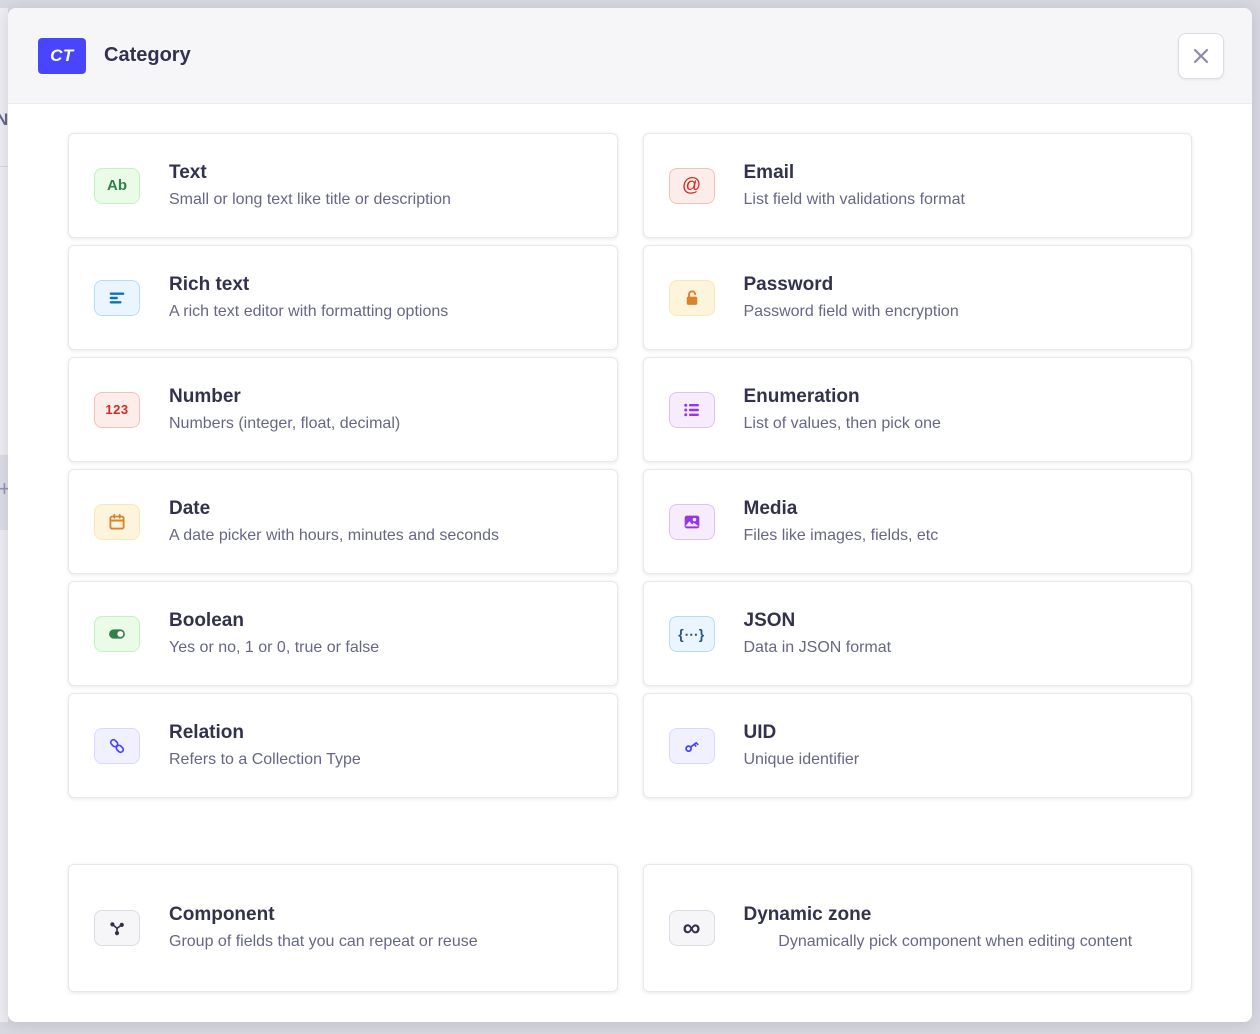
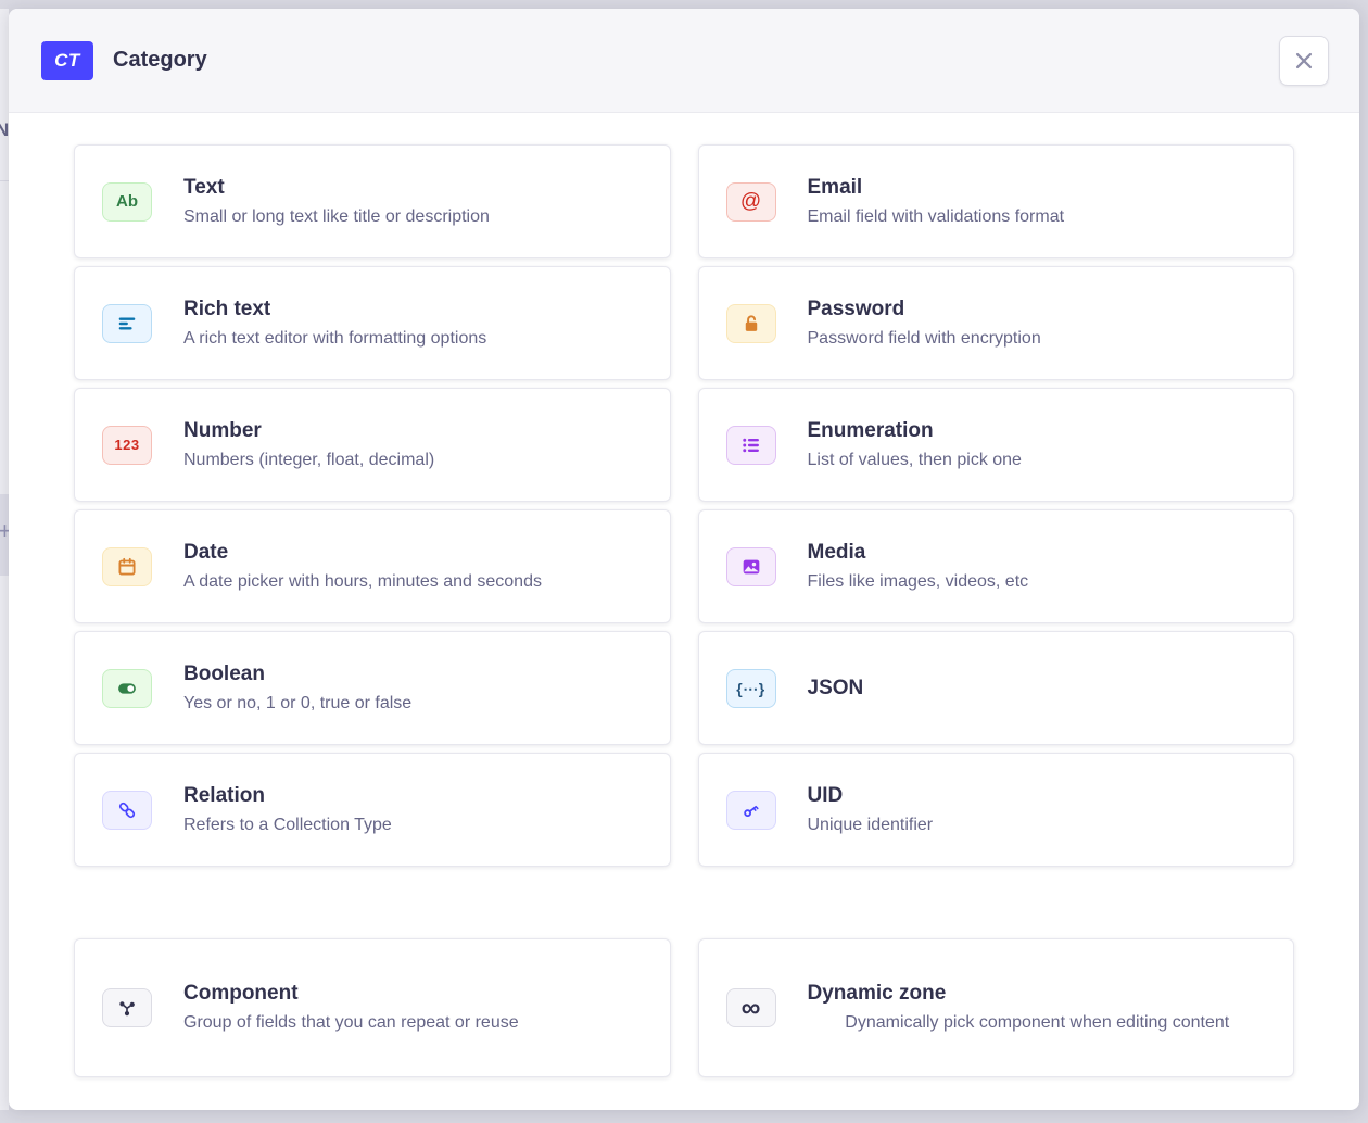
  N
  +
  CT
  Category
  Ab
  Text
  Small or long text like title or description
  @
  Email
- List field with validations format
+ Email field with validations format
  Rich text
  A rich text editor with formatting options
  Password
  Password field with encryption
  123
  Number
  Numbers (integer, float, decimal)
  Enumeration
  List of values, then pick one
  Date
  A date picker with hours, minutes and seconds
  Media
- Files like images, fields, etc
+ Files like images, videos, etc
  Boolean
  Yes or no, 1 or 0, true or false
  {⋯}
  JSON
- Data in JSON format
  Relation
  Refers to a Collection Type
  UID
  Unique identifier
  Component
  Group of fields that you can repeat or reuse
  ∞
  Dynamic zone
  Dynamically pick component when editing content
